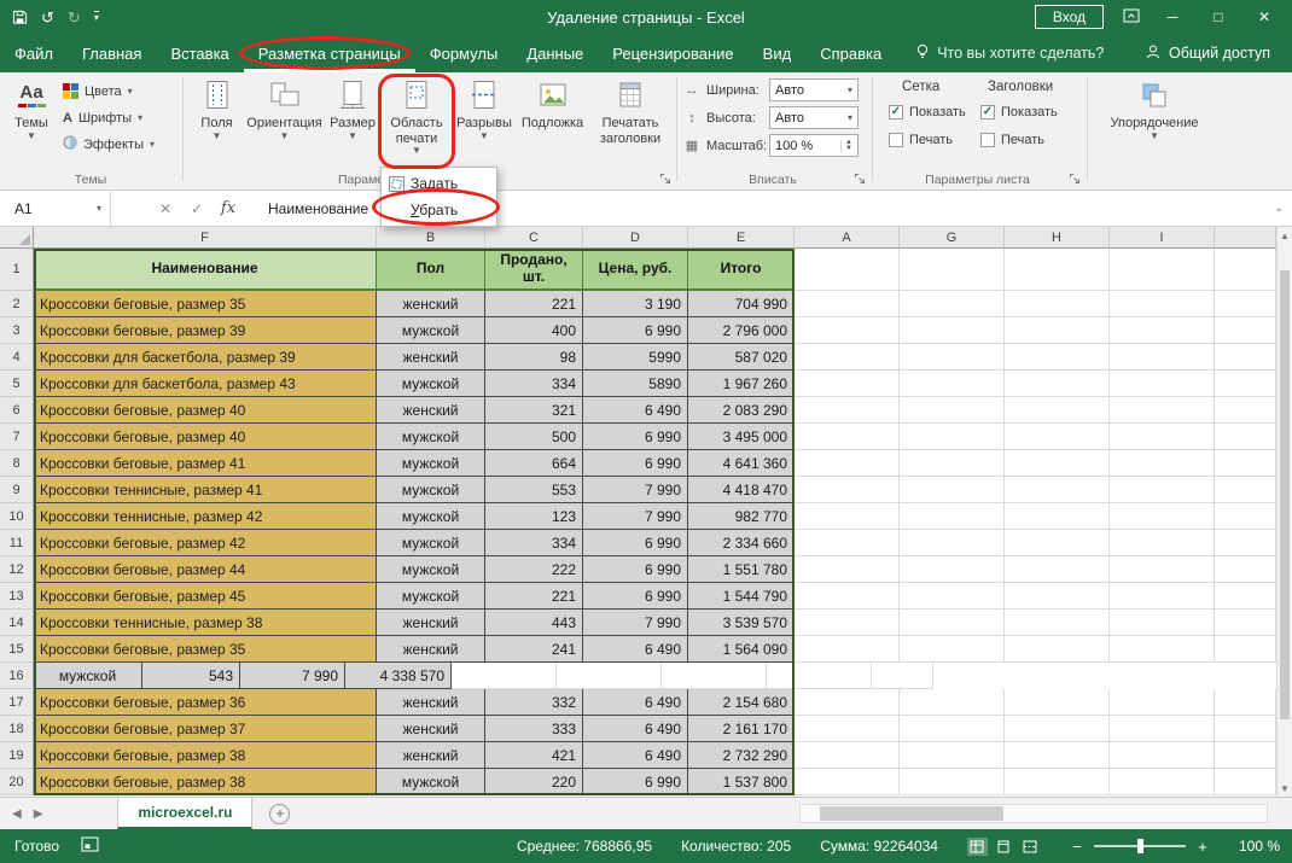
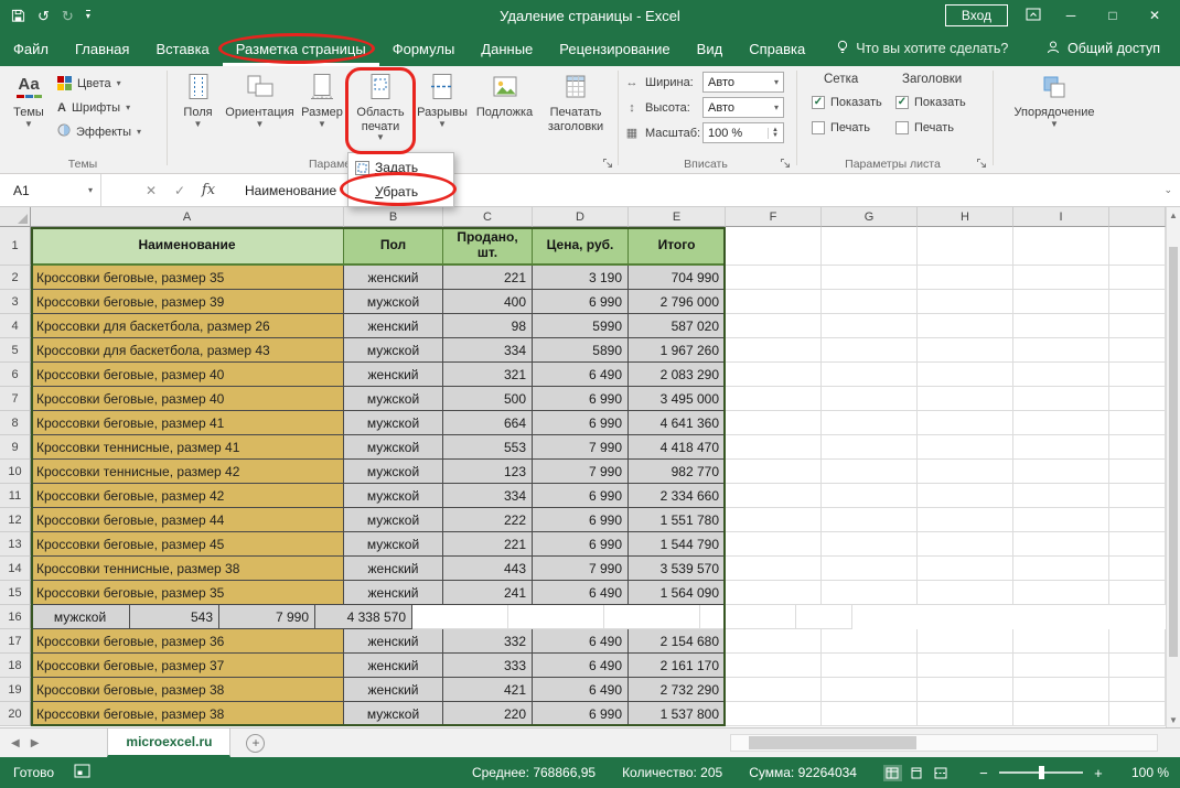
  ↺
  ↻
  ▾
  Удаление страницы - Excel
  Вход
  ─
  □
  ✕
  Файл
  Главная
  Вставка
  Разметка страницы
  Формулы
  Данные
  Рецензирование
  Вид
  Справка
  Что вы хотите сделать?
  Общий доступ
  Аа
  Темы
  ▼
  Цвета
  ▾
  А
  Шрифты
  ▾
  Эффекты
  ▾
  Темы
  Поля
  ▼
  Ориентация
  ▼
  Размер
  ▼
  Область печати
  ▼
  Разрывы
  ▼
  Подложка
  Печатать заголовки
  ↔
  Ширина:
  Авто
  ▾
  ↕
  Высота:
  Авто
  ▾
  ▦
  Масштаб:
  100 %
  Вписать
  Сетка
  Показать
  Печать
  Заголовки
  Показать
  Печать
  Параметры листа
  Упорядочение
  ▼
  A1
  ▾
  ✕
  ✓
  fx
  Наименование
  ⌄
- F
+ A
  B
  C
  D
  E
- A
+ F
  G
  H
  I
  1
  Наименование
  Пол
  Продано, шт.
  Цена, руб.
  Итого
  2
  Кроссовки беговые, размер 35
  женский
  221
  3 190
  704 990
  3
  Кроссовки беговые, размер 39
  мужской
  400
  6 990
  2 796 000
  4
- Кроссовки для баскетбола, размер 39
+ Кроссовки для баскетбола, размер 26
  женский
  98
  5990
  587 020
  5
  Кроссовки для баскетбола, размер 43
  мужской
  334
  5890
  1 967 260
  6
  Кроссовки беговые, размер 40
  женский
  321
  6 490
  2 083 290
  7
  Кроссовки беговые, размер 40
  мужской
  500
  6 990
  3 495 000
  8
  Кроссовки беговые, размер 41
  мужской
  664
  6 990
  4 641 360
  9
  Кроссовки теннисные, размер 41
  мужской
  553
  7 990
  4 418 470
  10
  Кроссовки теннисные, размер 42
  мужской
  123
  7 990
  982 770
  11
  Кроссовки беговые, размер 42
  мужской
  334
  6 990
  2 334 660
  12
  Кроссовки беговые, размер 44
  мужской
  222
  6 990
  1 551 780
  13
  Кроссовки беговые, размер 45
  мужской
  221
  6 990
  1 544 790
  14
  Кроссовки теннисные, размер 38
  женский
  443
  7 990
  3 539 570
  15
  Кроссовки беговые, размер 35
  женский
  241
  6 490
  1 564 090
  16
  мужской
  543
  7 990
  4 338 570
  17
  Кроссовки беговые, размер 36
  женский
  332
  6 490
  2 154 680
  18
  Кроссовки беговые, размер 37
  женский
  333
  6 490
  2 161 170
  19
  Кроссовки беговые, размер 38
  женский
  421
  6 490
  2 732 290
  20
  Кроссовки беговые, размер 38
  мужской
  220
  6 990
  1 537 800
  ▲
  ▼
  Задать
  Убрать
  ◀
  ▶
  microexcel.ru
  +
  Готово
  Среднее: 768866,95
  Количество: 205
  Сумма: 92264034
  −
  +
  100 %
